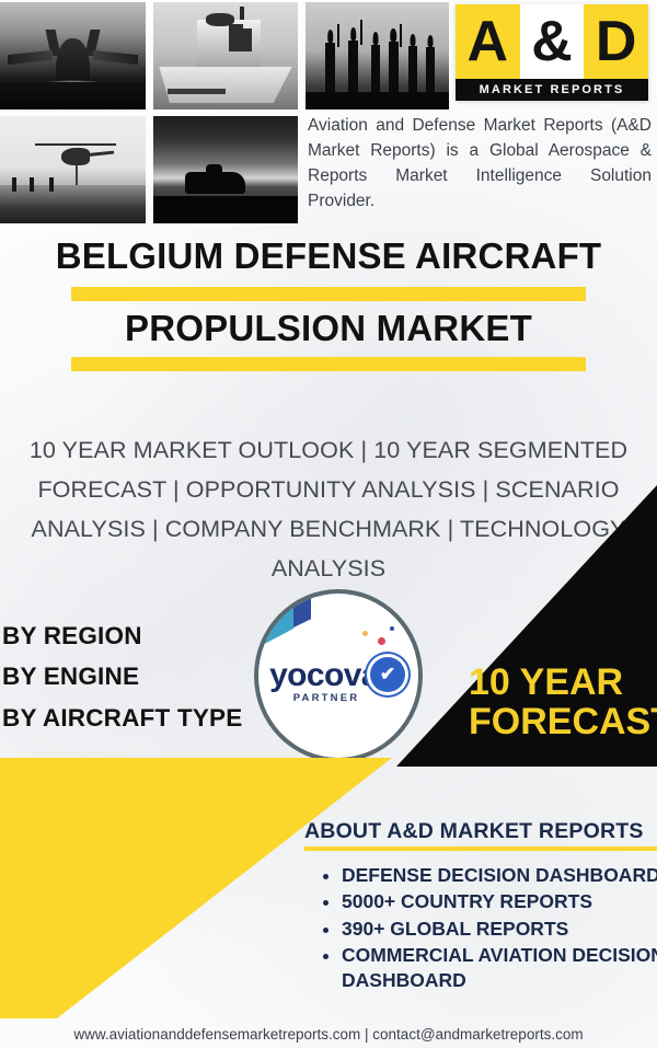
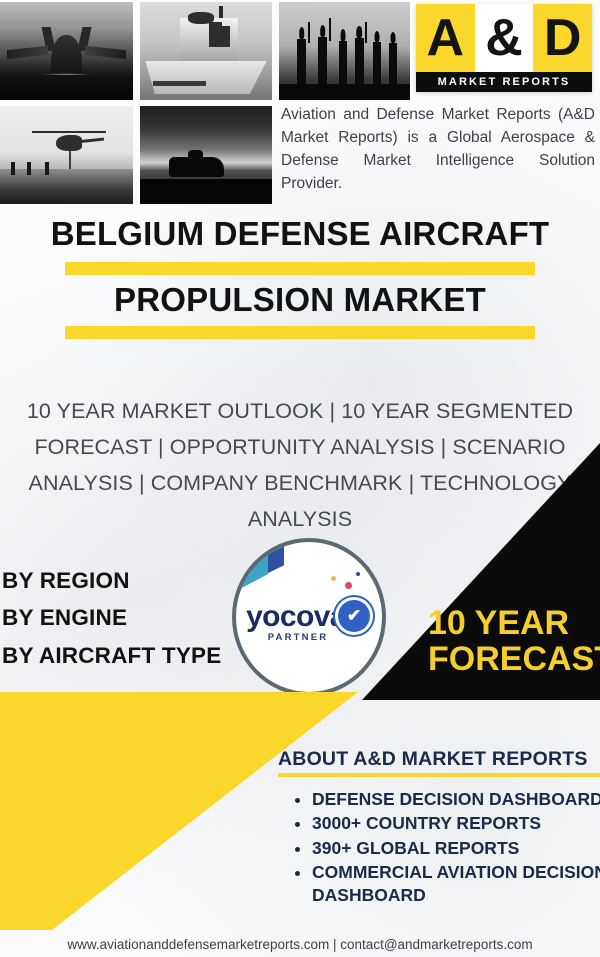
  A
  &
  D
  MARKET REPORTS
- Aviation and Defense Market Reports (A&D Market Reports) is a Global Aerospace & Reports Market Intelligence Solution Provider.
+ Aviation and Defense Market Reports (A&D Market Reports) is a Global Aerospace & Defense Market Intelligence Solution Provider.
  BELGIUM DEFENSE AIRCRAFT
  PROPULSION MARKET
  10 YEAR MARKET OUTLOOK | 10 YEAR SEGMENTED FORECAST | OPPORTUNITY ANALYSIS | SCENARIO ANALYSIS | COMPANY BENCHMARK | TECHNOLOG ANALYSIS
  BY REGION
  BY ENGINE
  BY AIRCRAFT TYPE
  10 YEAR
  FORECAS
  yocov
  PARTNER
  ✔
  ABOUT A&D MARKET REPORTS
  DEFENSE DECISION DASHBOARD
- 5000+ COUNTRY REPORTS
+ 3000+ COUNTRY REPORTS
  390+ GLOBAL REPORTS
  COMMERCIAL AVIATION DECISIO DASHBOARD
  www.aviationanddefensemarketreports.com | contact@andmarketreports.com
